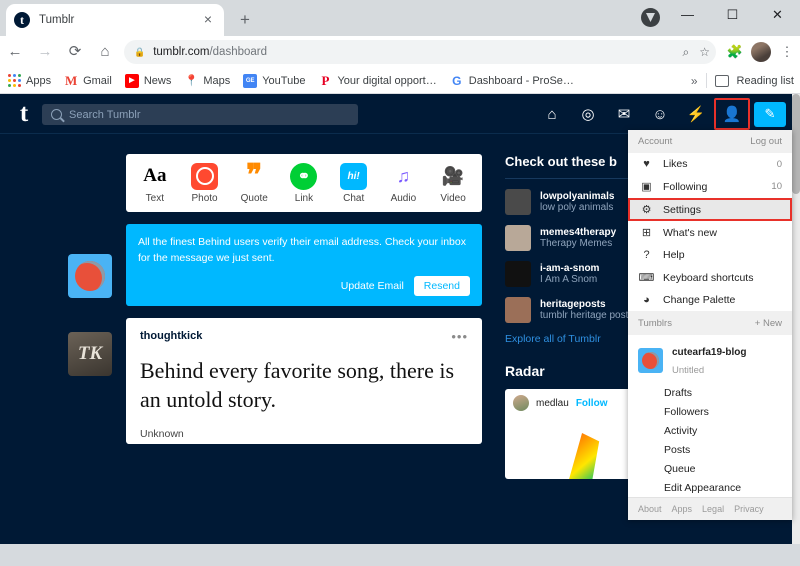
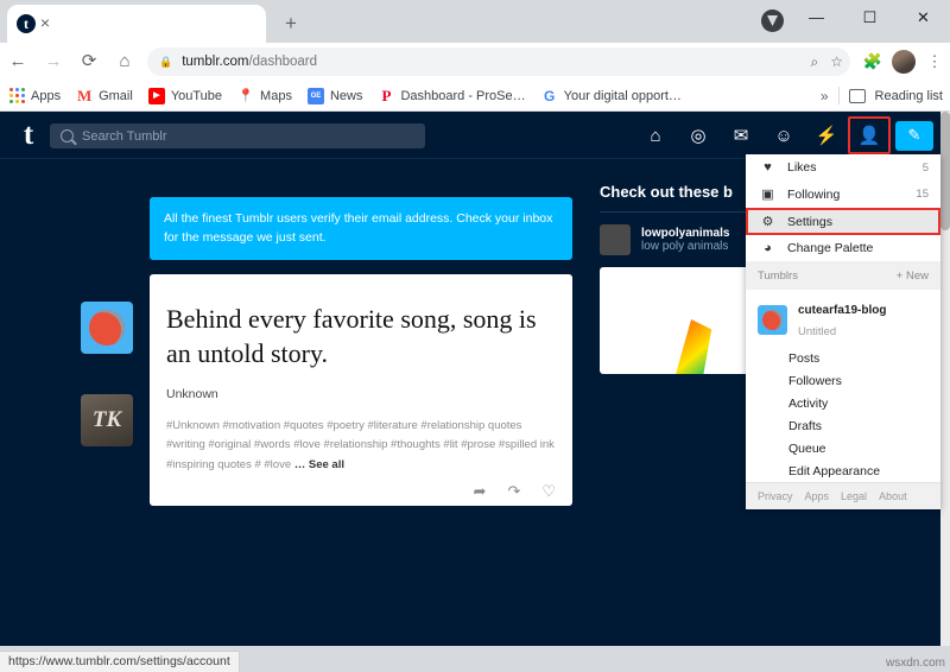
  t
- Tumblr
  ×
  +
  —
  ☐
  ✕
  ←
  →
  ⟳
  ⌂
  🔒
  tumblr.com/dashboard
  ⌕
  ☆
  🧩
  ⋮
  Apps
  M
  Gmail
- News
+ YouTube
  📍
  Maps
- YouTube
+ News
  P
- Your digital opport…
+ Dashboard - ProSe…
  G
- Dashboard - ProSe…
+ Your digital opport…
  »
  Reading list
  t
  Search Tumblr
  ⌂
  ◎
  ✉
  ☺
  ⚡
  👤
  ✎
  TK
- Aa
- Text
- Photo
- ❞
- Quote
- ⚭
- Link
- hi!
- Chat
- ♫
- Audio
- 🎥
- Video
- All the finest Behind users verify their email address. Check your inbox for the message we just sent.
+ All the finest Tumblr users verify their email address. Check your inbox for the message we just sent.
- Update Email
- Resend
- thoughtkick
- •••
- Behind every favorite song, there is an untold story.
+ Behind every favorite song, song is an untold story.
  Unknown
+ #Unknown #motivation #quotes #poetry #literature #relationship quotes #writing #original #words #love #relationship #thoughts #lit #prose #spilled ink #inspiring quotes # #love … See all
+ ➦
+ ↷
+ ♡
  Check out these b
  lowpolyanimals
  low poly animals
- memes4therapy
- Therapy Memes
- i-am-a-snom
- I Am A Snom
- heritageposts
- tumblr heritage post
- Explore all of Tumblr
- Radar
- medlau
- Follow
- Account
- Log out
  ♥
  Likes
- 0
+ 5
  ▣
  Following
- 10
+ 15
  ⚙
  Settings
- ⊞
- What's new
- ?
- Help
- ⌨
- Keyboard shortcuts
  ◕
  Change Palette
  Tumblrs
  + New
  cutearfa19-blog
  Untitled
- Drafts
+ Posts
  Followers
  Activity
- Posts
+ Drafts
  Queue
  Edit Appearance
- About
+ Privacy
  Apps
  Legal
- Privacy
+ About
+ https://www.tumblr.com/settings/account
+ wsxdn.com
